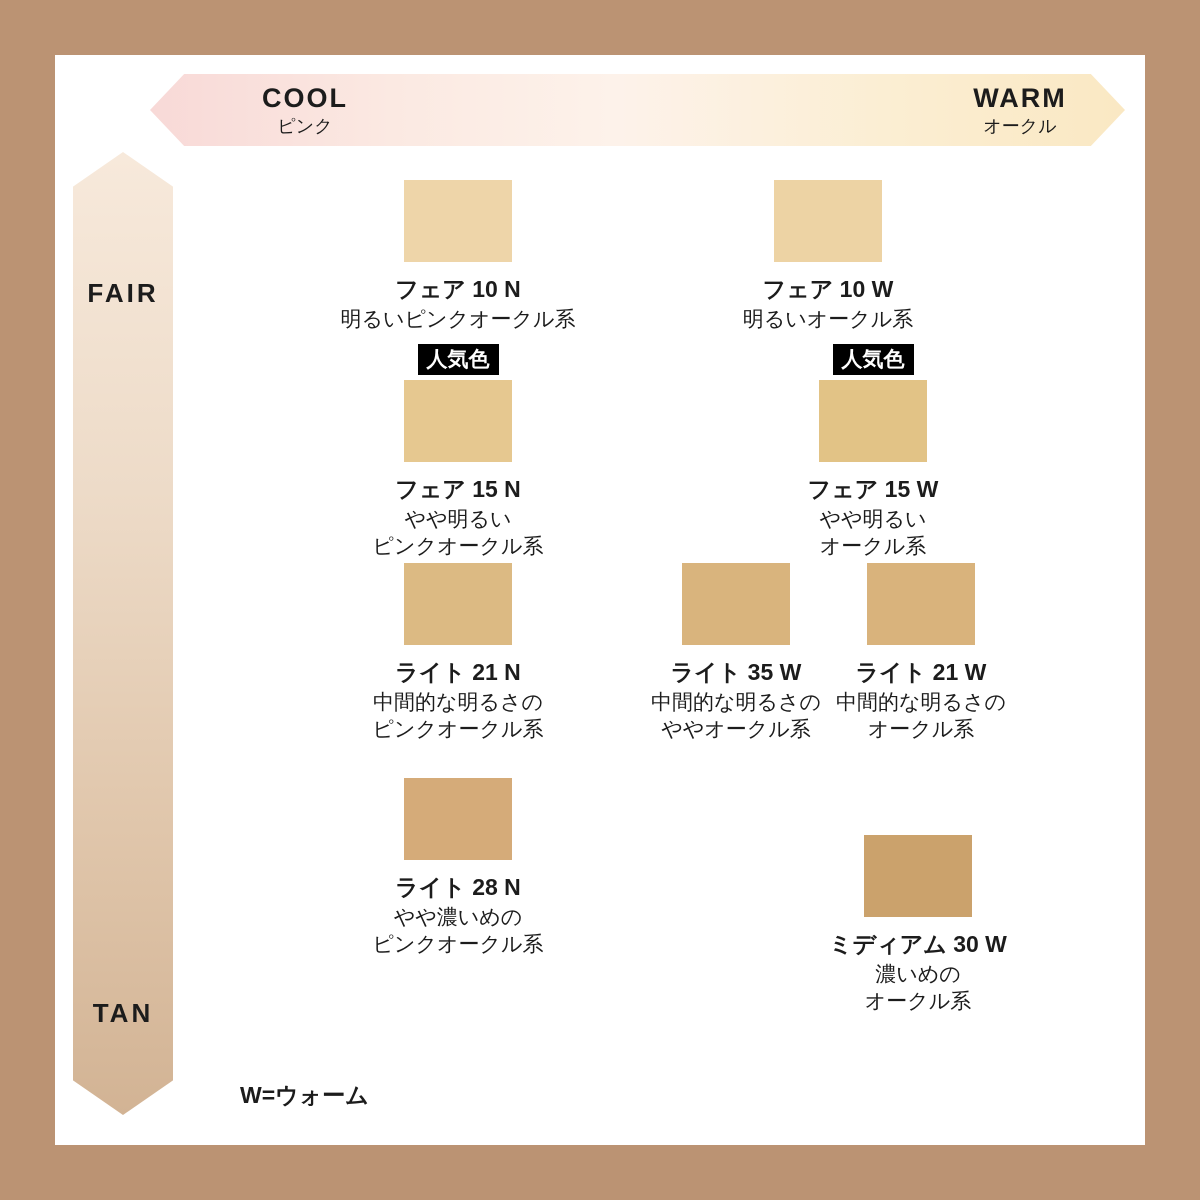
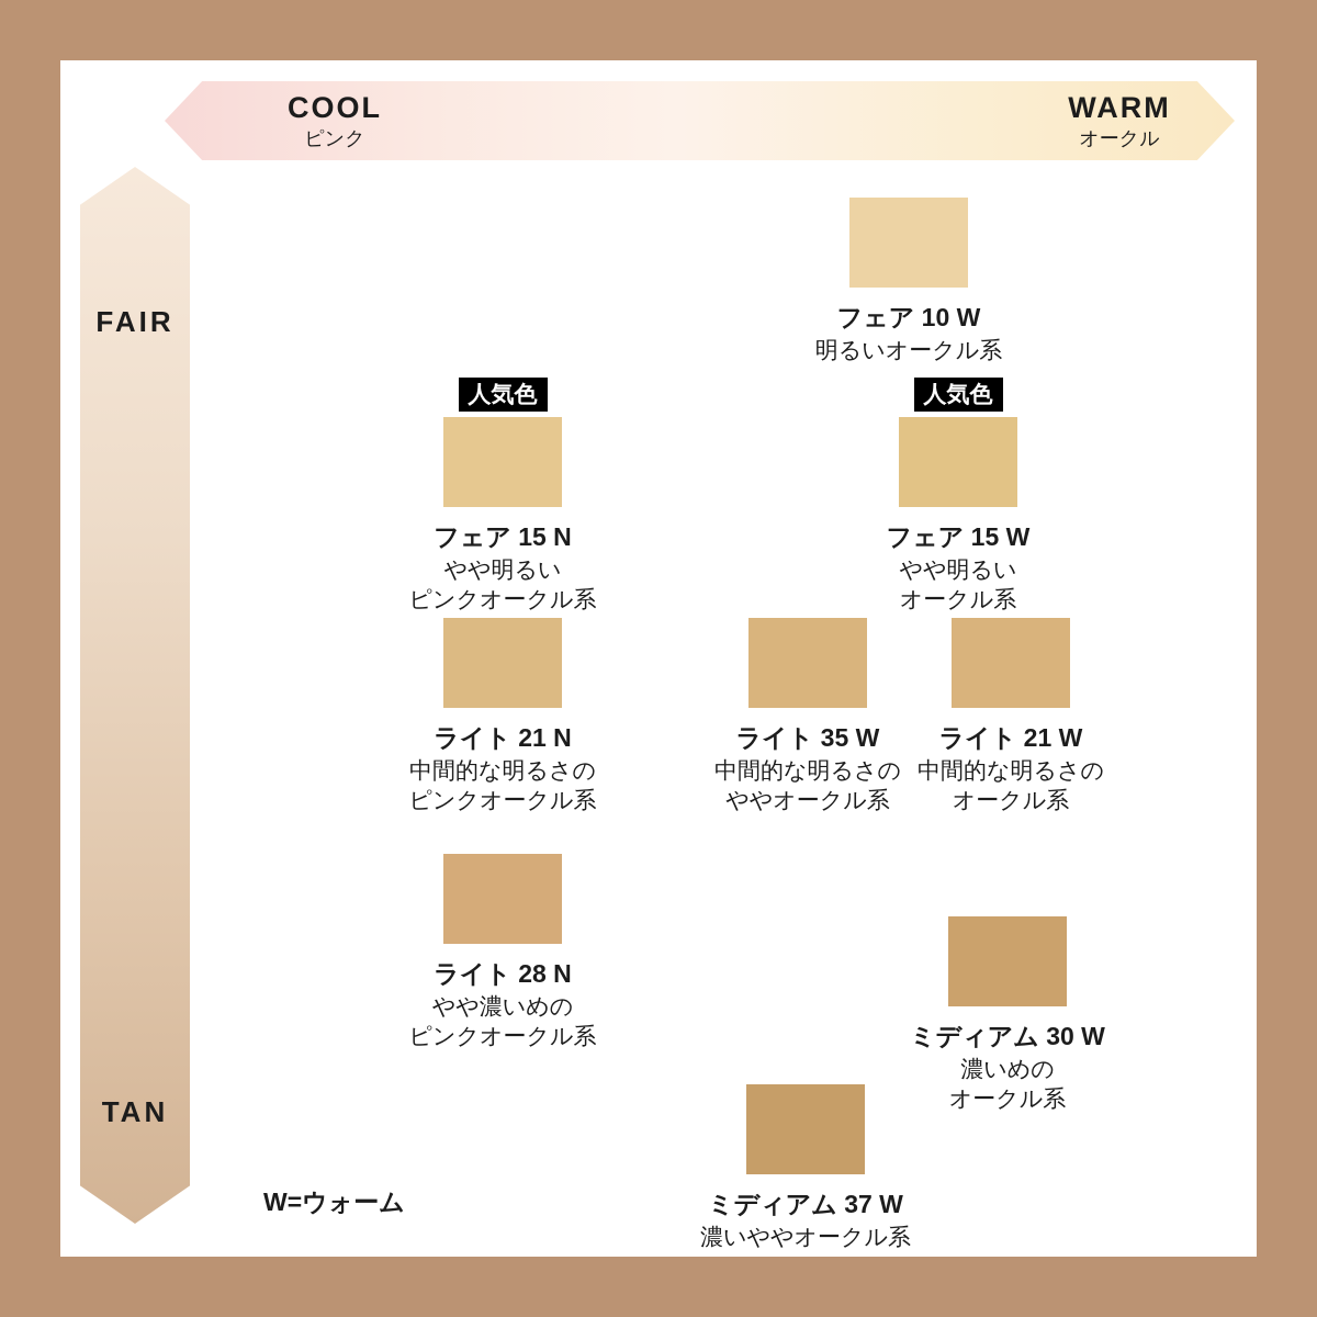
  COOL
  ピンク
  WARM
  オークル
  FAIR
  TAN
- フェア 10 N
- 明るいピンクオークル系
  フェア 10 W
  明るいオークル系
  人気色
  フェア 15 N
  やや明るい
  ピンクオークル系
  人気色
  フェア 15 W
  やや明るい
  オークル系
  ライト 21 N
  中間的な明るさの
  ピンクオークル系
  ライト 35 W
  中間的な明るさの
  ややオークル系
  ライト 21 W
  中間的な明るさの
  オークル系
  ライト 28 N
  やや濃いめの
  ピンクオークル系
  ミディアム 30 W
  濃いめの
  オークル系
+ ミディアム 37 W
+ 濃いややオークル系
  W=ウォーム
